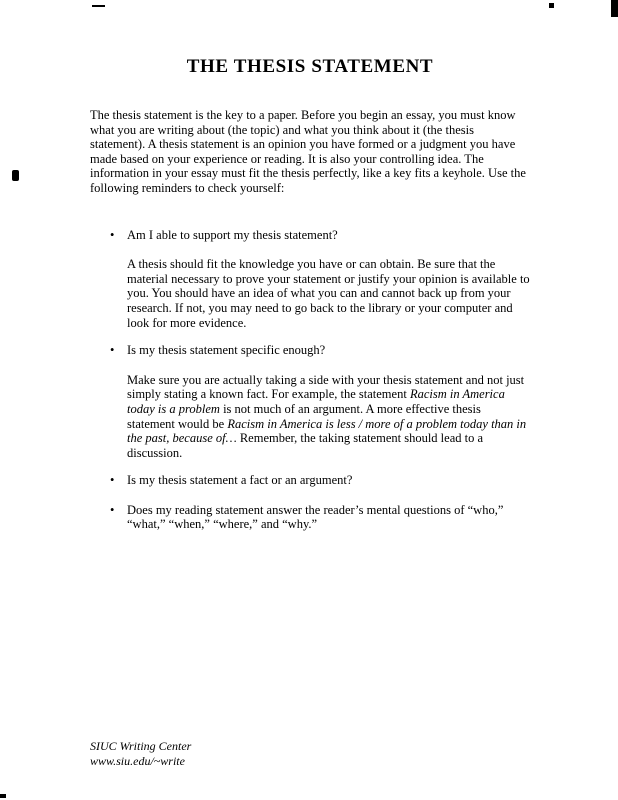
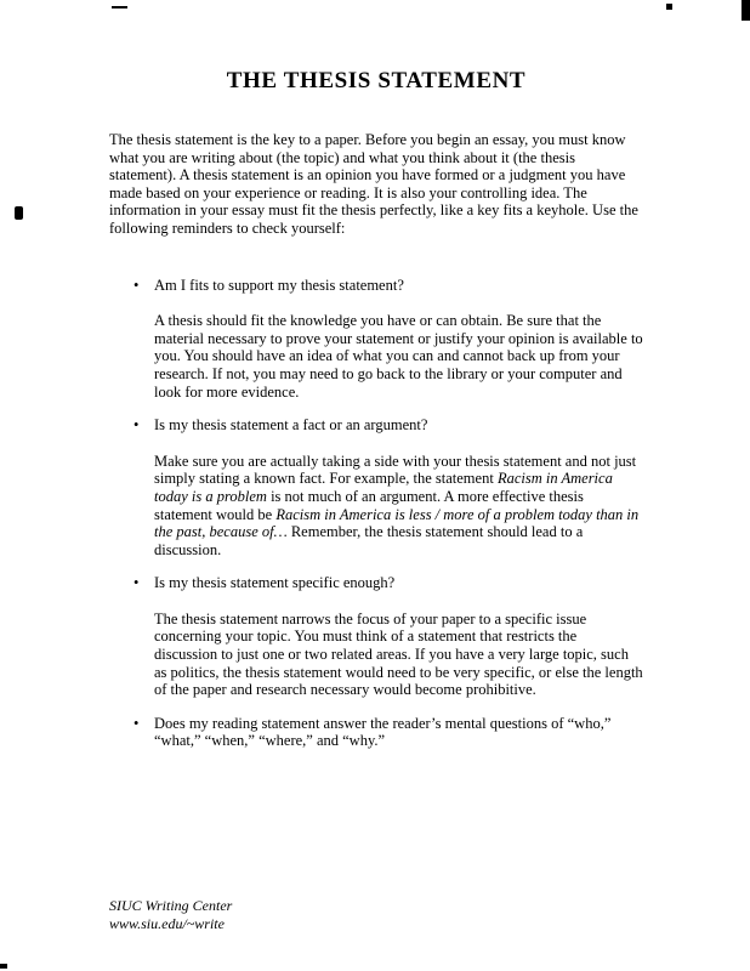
  THE THESIS STATEMENT
  The thesis statement is the key to a paper. Before you begin an essay, you must know what you are writing about (the topic) and what you think about it (the thesis statement). A thesis statement is an opinion you have formed or a judgment you have made based on your experience or reading. It is also your controlling idea. The information in your essay must fit the thesis perfectly, like a key fits a keyhole. Use the following reminders to check yourself:
  •
- Am I able to support my thesis statement?
+ Am I fits to support my thesis statement?
  A thesis should fit the knowledge you have or can obtain. Be sure that the material necessary to prove your statement or justify your opinion is available to you. You should have an idea of what you can and cannot back up from your research. If not, you may need to go back to the library or your computer and look for more evidence.
  •
- Is my thesis statement specific enough?
+ Is my thesis statement a fact or an argument?
- Make sure you are actually taking a side with your thesis statement and not just simply stating a known fact. For example, the statement Racism in America today is a problem is not much of an argument. A more effective thesis statement would be Racism in America is less / more of a problem today than in the past, because of… Remember, the taking statement should lead to a discussion.
+ Make sure you are actually taking a side with your thesis statement and not just simply stating a known fact. For example, the statement Racism in America today is a problem is not much of an argument. A more effective thesis statement would be Racism in America is less / more of a problem today than in the past, because of… Remember, the thesis statement should lead to a discussion.
  •
- Is my thesis statement a fact or an argument?
+ Is my thesis statement specific enough?
+ The thesis statement narrows the focus of your paper to a specific issue concerning your topic. You must think of a statement that restricts the discussion to just one or two related areas. If you have a very large topic, such as politics, the thesis statement would need to be very specific, or else the length of the paper and research necessary would become prohibitive.
  •
  Does my reading statement answer the reader’s mental questions of “who,” “what,” “when,” “where,” and “why.”
  SIUC Writing Center
  www.siu.edu/~write
